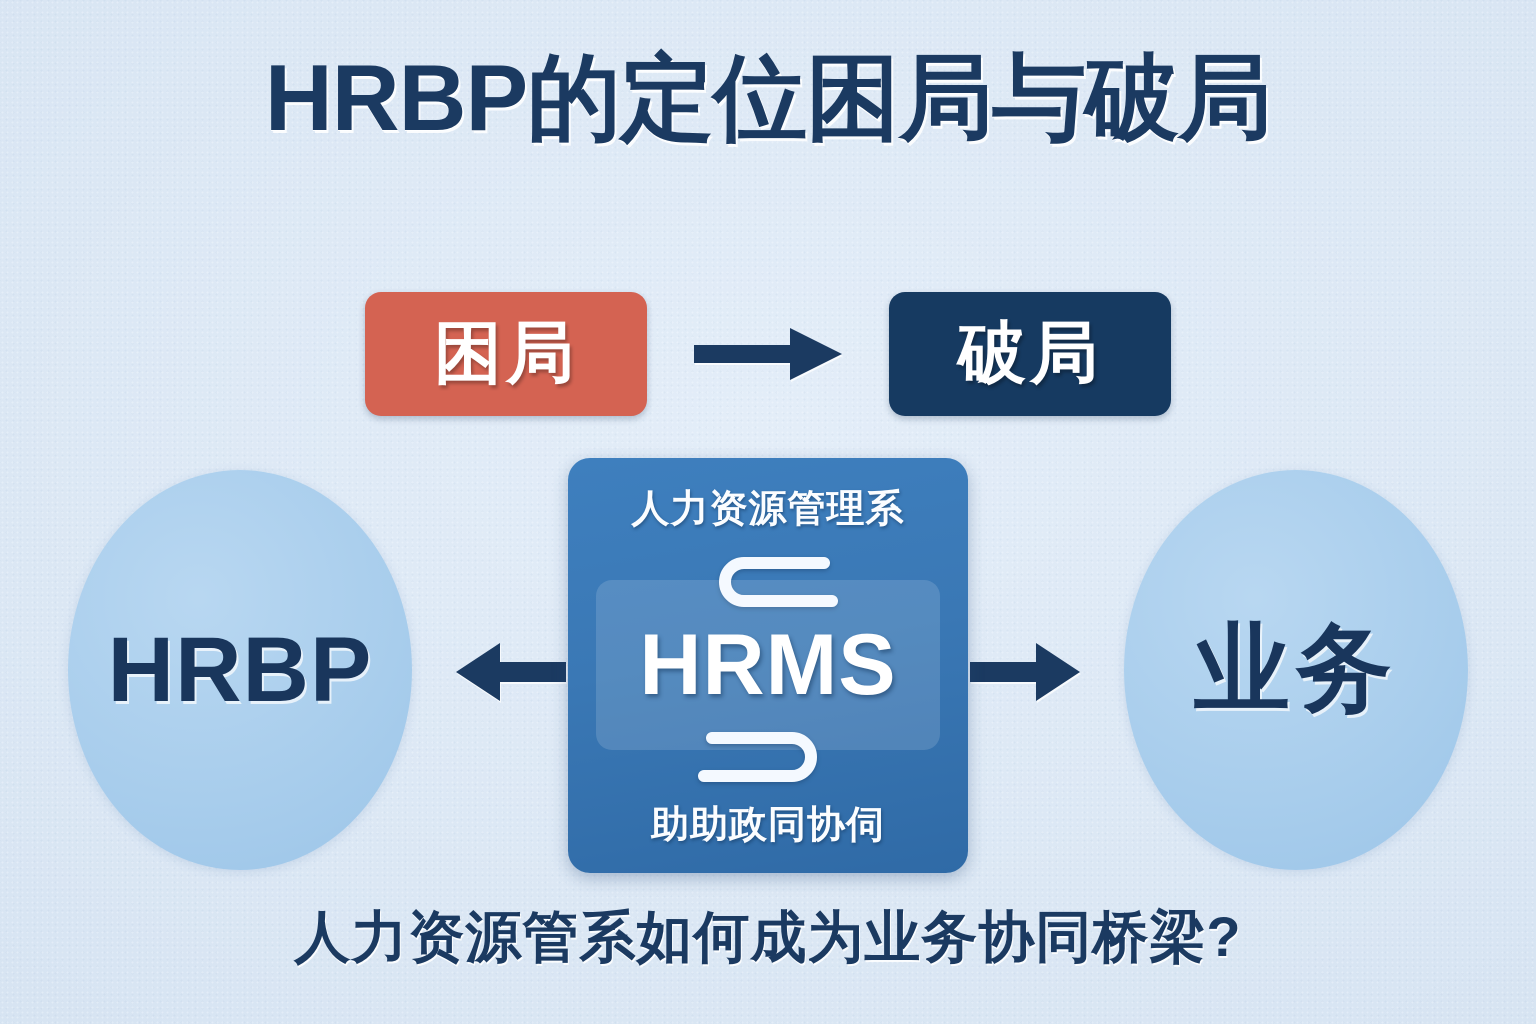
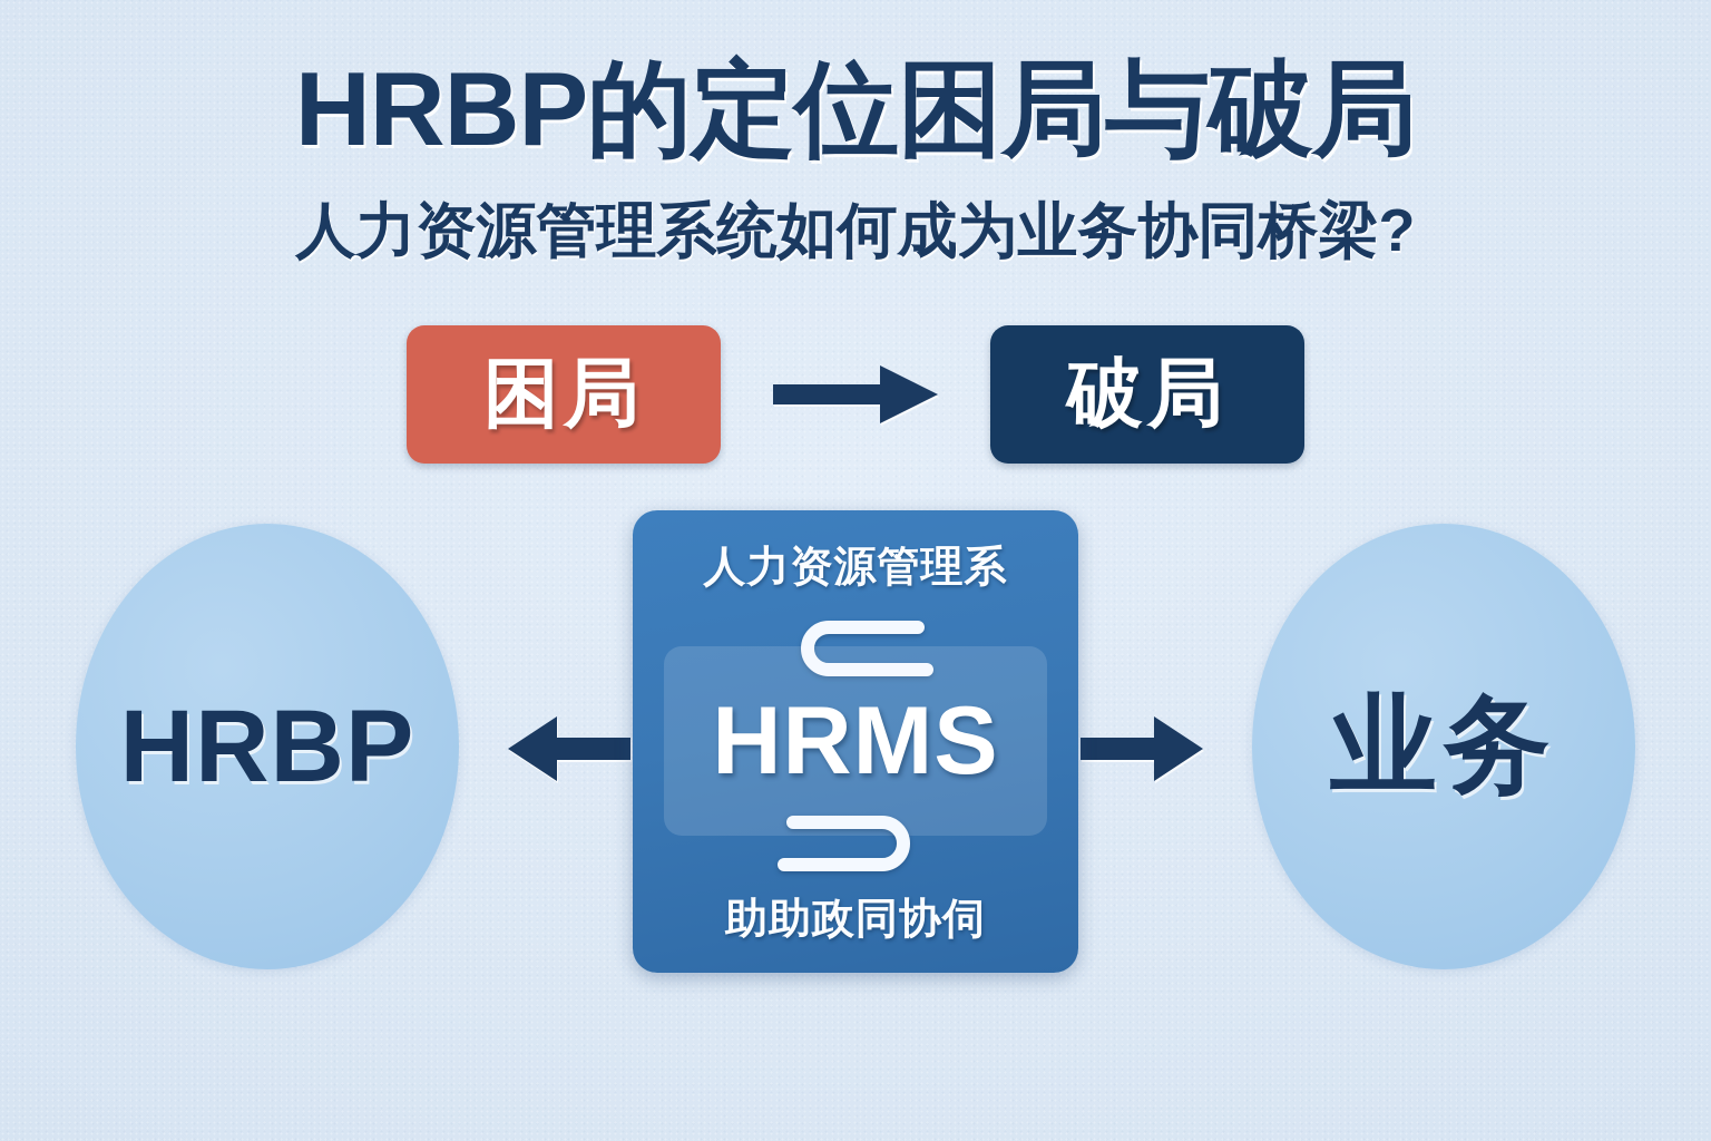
  HRBP的定位困局与破局
+ 人力资源管理系统如何成为业务协同桥梁?
  困局
  破局
  HRBP
  人力资源管理系
  HRMS
  助助政同协伺
  业务
- 人力资源管系如何成为业务协同桥梁?
